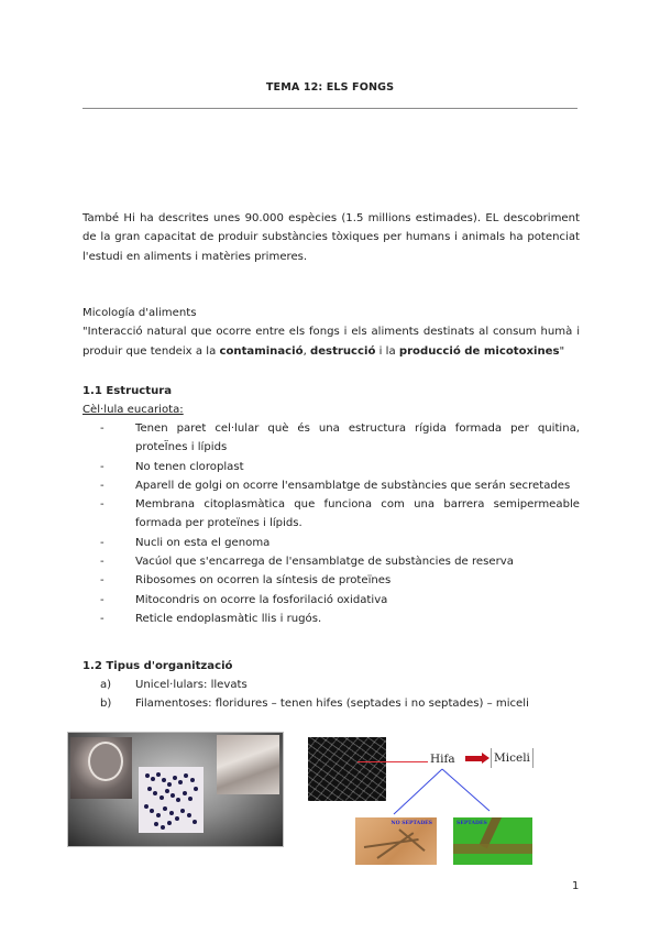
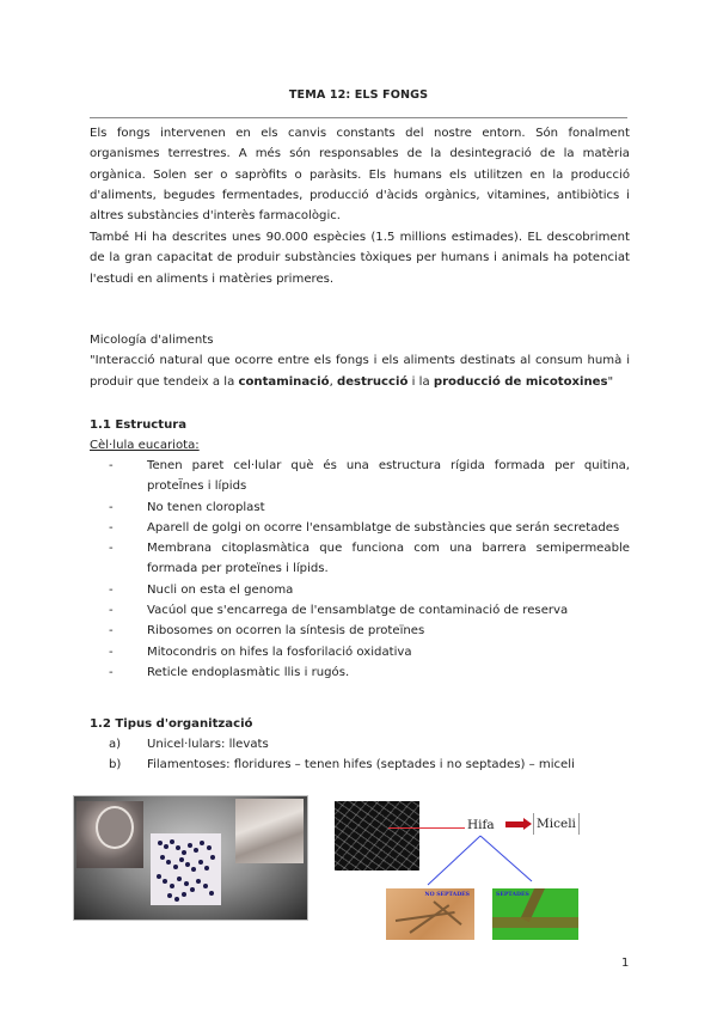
  TEMA 12: ELS FONGS
+ Els fongs intervenen en els canvis constants del nostre entorn. Són fonalment organismes terrestres. A més són responsables de la desintegració de la matèria orgànica. Solen ser o sapròfits o paràsits. Els humans els utilitzen en la producció d'aliments, begudes fermentades, producció d'àcids orgànics, vitamines, antibiòtics i altres substàncies d'interès farmacològic.
  També Hi ha descrites unes 90.000 espècies (1.5 millions estimades). EL descobriment de la gran capacitat de produir substàncies tòxiques per humans i animals ha potenciat l'estudi en aliments i matèries primeres.
  Micología d'aliments
  "Interacció natural que ocorre entre els fongs i els aliments destinats al consum humà i produir que tendeix a la contaminació, destrucció i la producció de micotoxines"
  1.1 Estructura
  Cèl·lula eucariota:
  -
  Tenen paret cel·lular què és una estructura rígida formada per quitina, proteÏnes i lípids
  -
  No tenen cloroplast
  -
  Aparell de golgi on ocorre l'ensamblatge de substàncies que serán secretades
  -
  Membrana citoplasmàtica que funciona com una barrera semipermeable formada per proteïnes i lípids.
  -
  Nucli on esta el genoma
  -
- Vacúol que s'encarrega de l'ensamblatge de substàncies de reserva
+ Vacúol que s'encarrega de l'ensamblatge de contaminació de reserva
  -
  Ribosomes on ocorren la síntesis de proteïnes
  -
- Mitocondris on ocorre la fosforilació oxidativa
+ Mitocondris on hifes la fosforilació oxidativa
  -
  Reticle endoplasmàtic llis i rugós.
  1.2 Tipus d'organització
  a)
  Unicel·lulars: llevats
  b)
  Filamentoses: floridures – tenen hifes (septades i no septades) – miceli
  Hifa
  Miceli
  1
